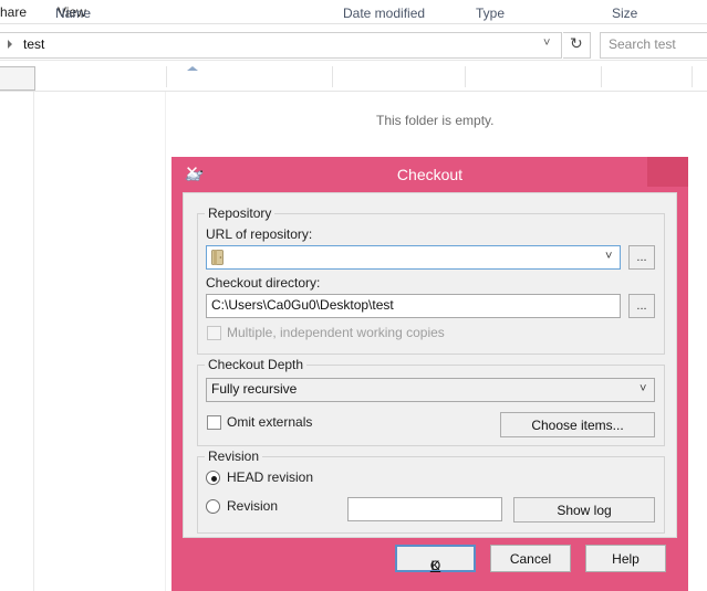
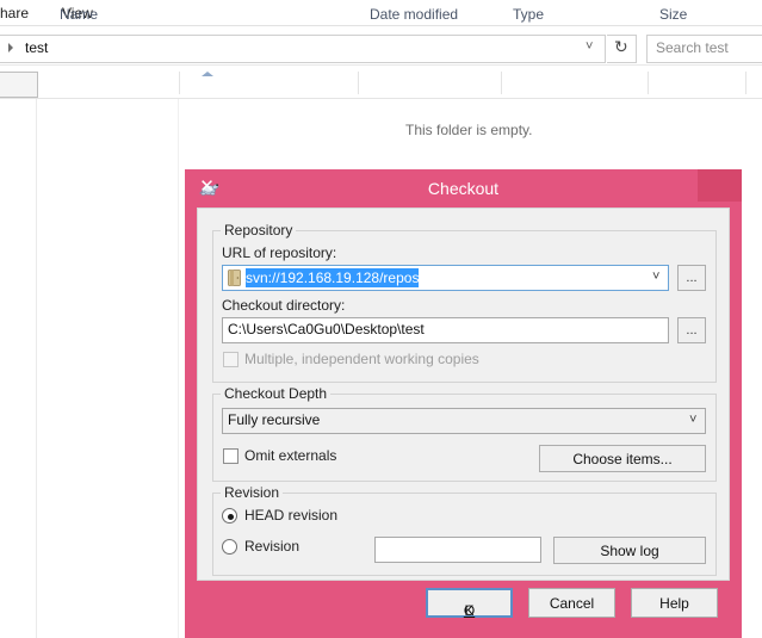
  hare
  View
  test
  ˅
  ↻
  Search test
  Name
  Date modified
  Type
  Size
  This folder is empty.
  Checkout
  ✕
  Repository
  URL of repository:
+ svn://192.168.19.128/repos
  ˅
  ...
  Checkout directory:
  C:\Users\Ca0Gu0\Desktop\test
  ...
  Multiple, independent working copies
  Checkout Depth
  Fully recursive
  ˅
  Omit externals
  Choose items...
  Revision
  HEAD revision
  Revision
  Show log
  O
  K
  Cancel
  Help
